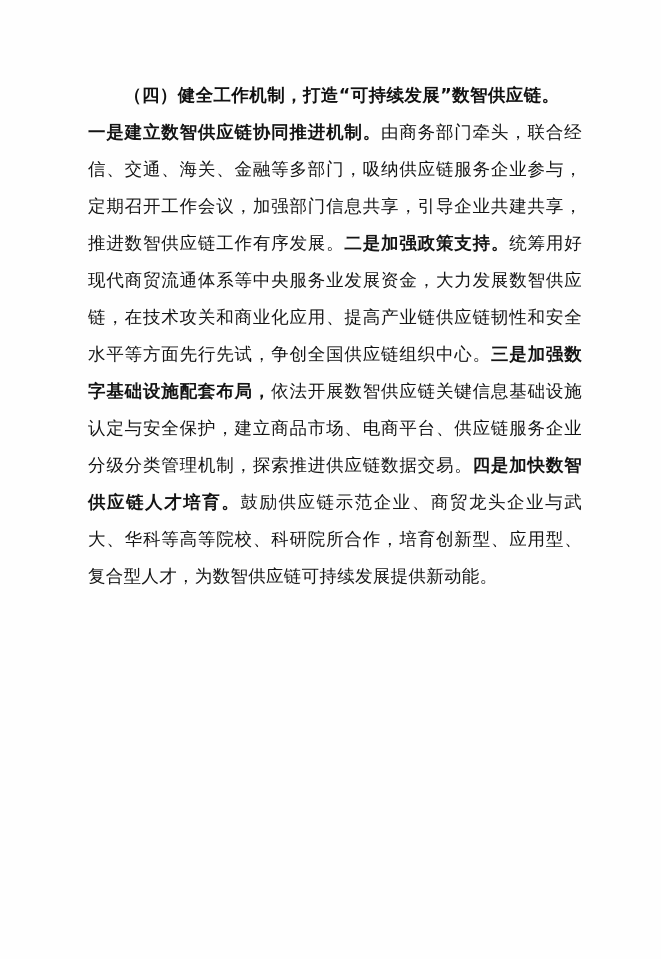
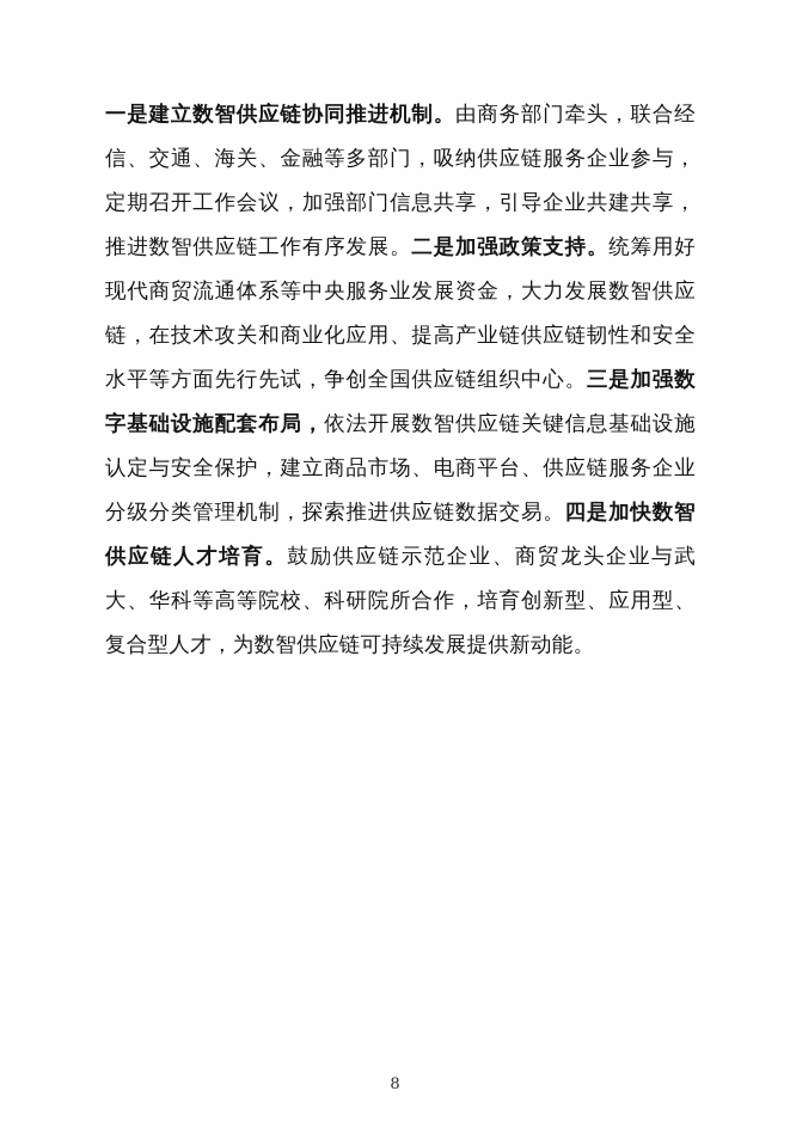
- （四）健全工作机制，打造“可持续发展”数智供应链。
  一是建立数智供应链协同推进机制。由商务部门牵头，联合经信、交通、海关、金融等多部门，吸纳供应链服务企业参与，定期召开工作会议，加强部门信息共享，引导企业共建共享，推进数智供应链工作有序发展。二是加强政策支持。统筹用好现代商贸流通体系等中央服务业发展资金，大力发展数智供应链，在技术攻关和商业化应用、提高产业链供应链韧性和安全水平等方面先行先试，争创全国供应链组织中心。三是加强数字基础设施配套布局，依法开展数智供应链关键信息基础设施认定与安全保护，建立商品市场、电商平台、供应链服务企业分级分类管理机制，探索推进供应链数据交易。四是加快数智供应链人才培育。鼓励供应链示范企业、商贸龙头企业与武大、华科等高等院校、科研院所合作，培育创新型、应用型、复合型人才，为数智供应链可持续发展提供新动能。
+ 8
